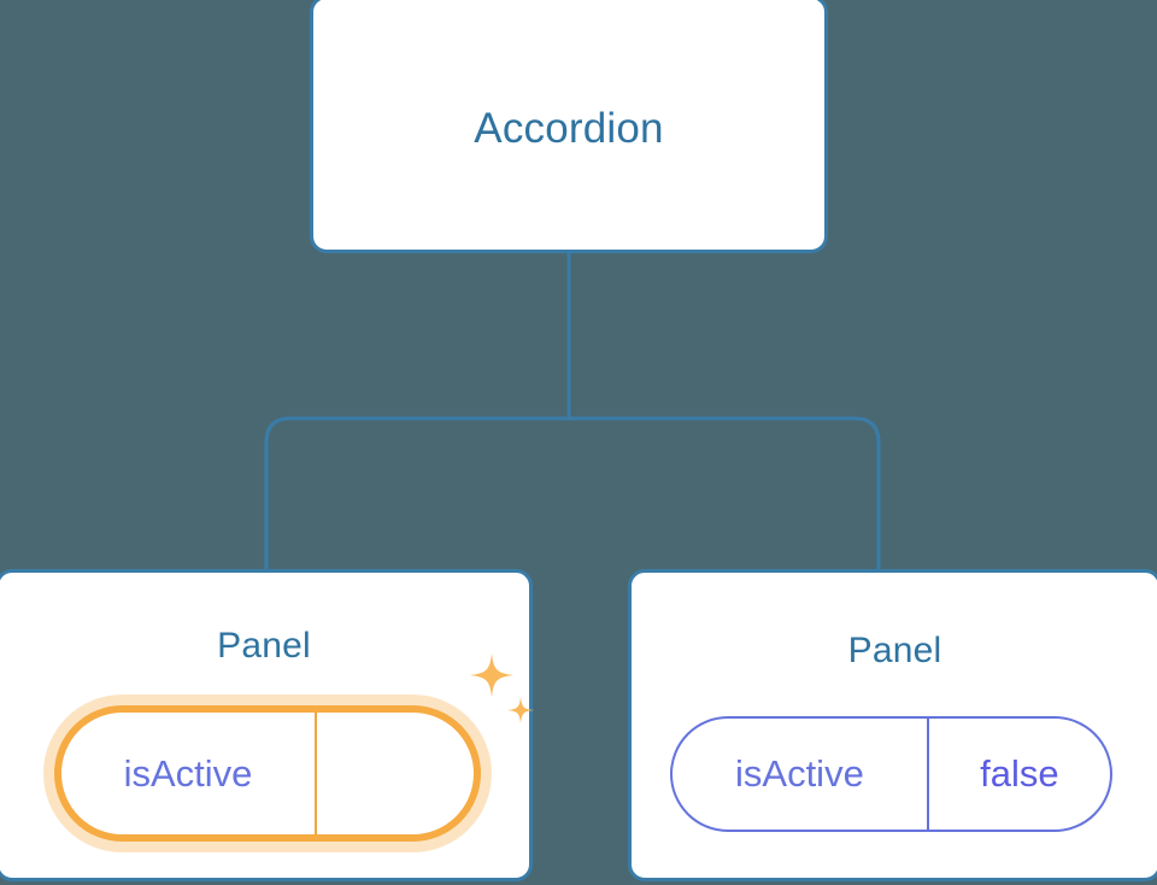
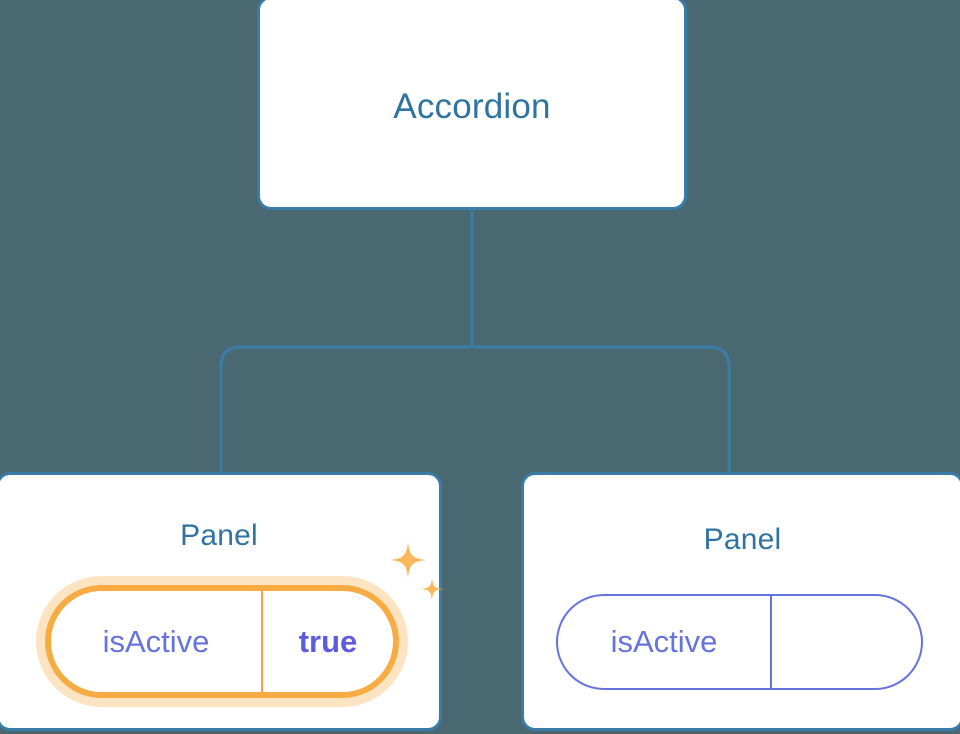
  Accordion
  Panel
  isActive
+ true
  Panel
  isActive
- false
